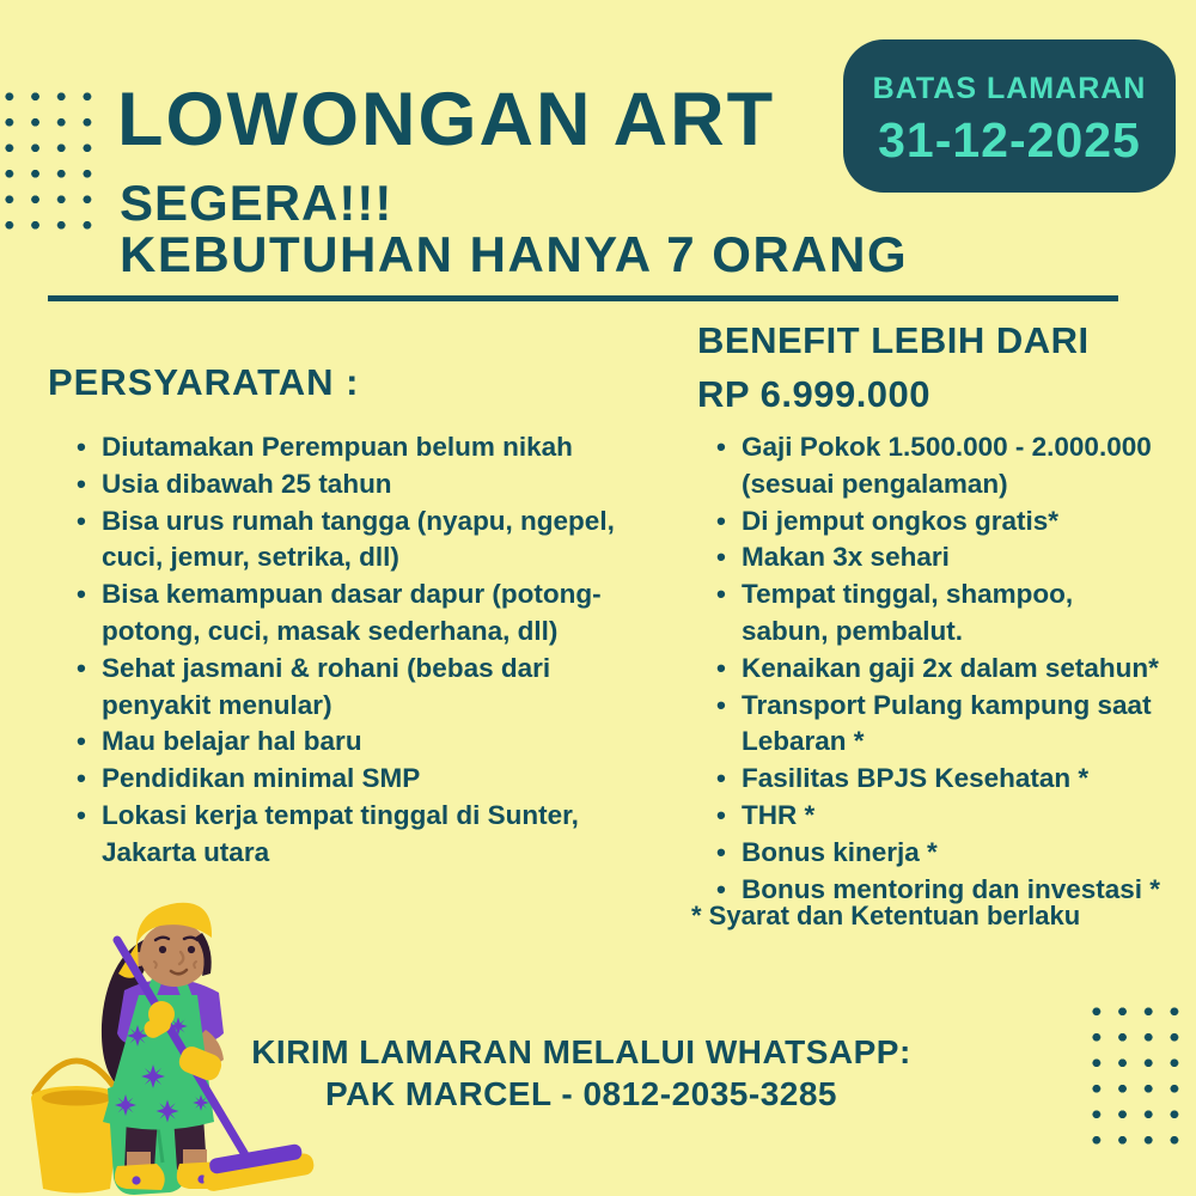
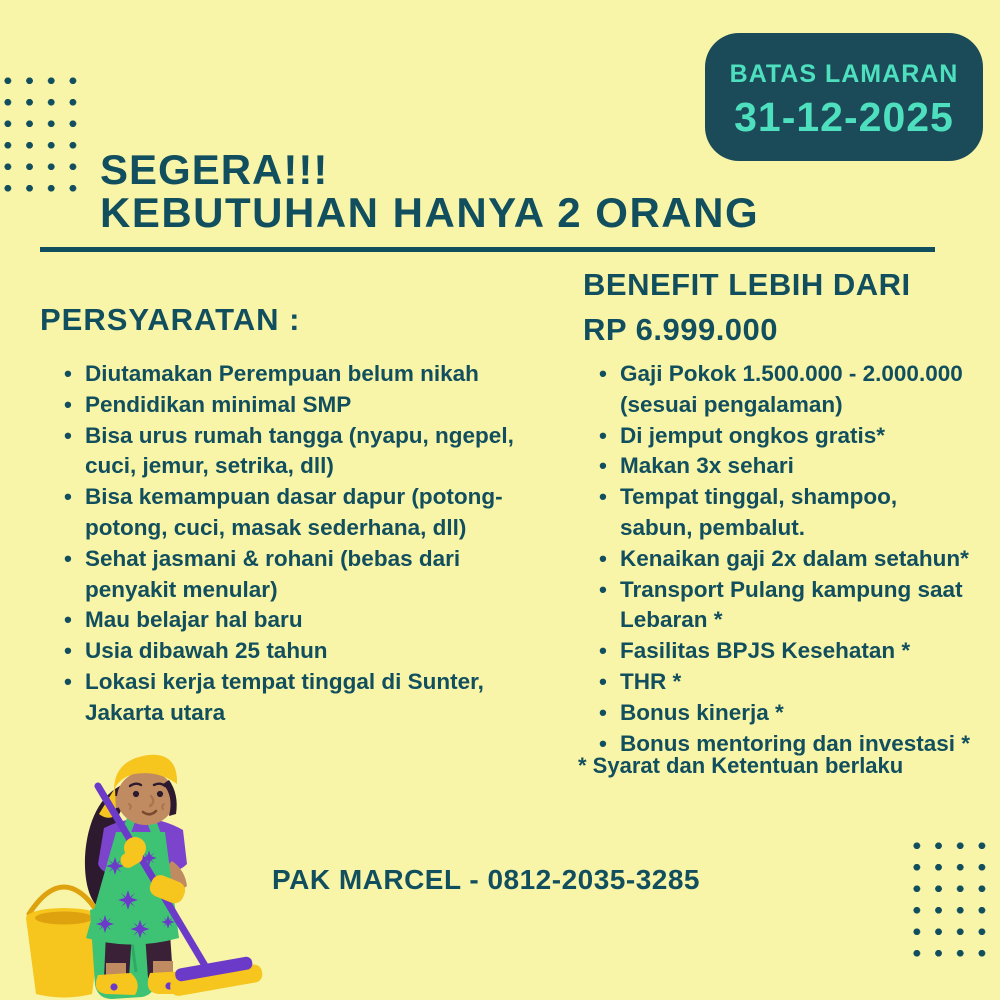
- LOWONGAN ART
  SEGERA!!!
- KEBUTUHAN HANYA 7 ORANG
+ KEBUTUHAN HANYA 2 ORANG
  BATAS LAMARAN
  31-12-2025
  PERSYARATAN :
  Diutamakan Perempuan belum nikah
- Usia dibawah 25 tahun
+ Pendidikan minimal SMP
  Bisa urus rumah tangga (nyapu, ngepel,
  cuci, jemur, setrika, dll)
  Bisa kemampuan dasar dapur (potong-
  potong, cuci, masak sederhana, dll)
  Sehat jasmani & rohani (bebas dari
  penyakit menular)
  Mau belajar hal baru
- Pendidikan minimal SMP
+ Usia dibawah 25 tahun
  Lokasi kerja tempat tinggal di Sunter,
  Jakarta utara
  BENEFIT LEBIH DARI
  RP 6.999.000
  Gaji Pokok 1.500.000 - 2.000.000
  (sesuai pengalaman)
  Di jemput ongkos gratis*
  Makan 3x sehari
  Tempat tinggal, shampoo,
  sabun, pembalut.
  Kenaikan gaji 2x dalam setahun*
  Transport Pulang kampung saat
  Lebaran *
  Fasilitas BPJS Kesehatan *
  THR *
  Bonus kinerja *
  Bonus mentoring dan investasi *
  * Syarat dan Ketentuan berlaku
- KIRIM LAMARAN MELALUI WHATSAPP:
  PAK MARCEL - 0812-2035-3285
